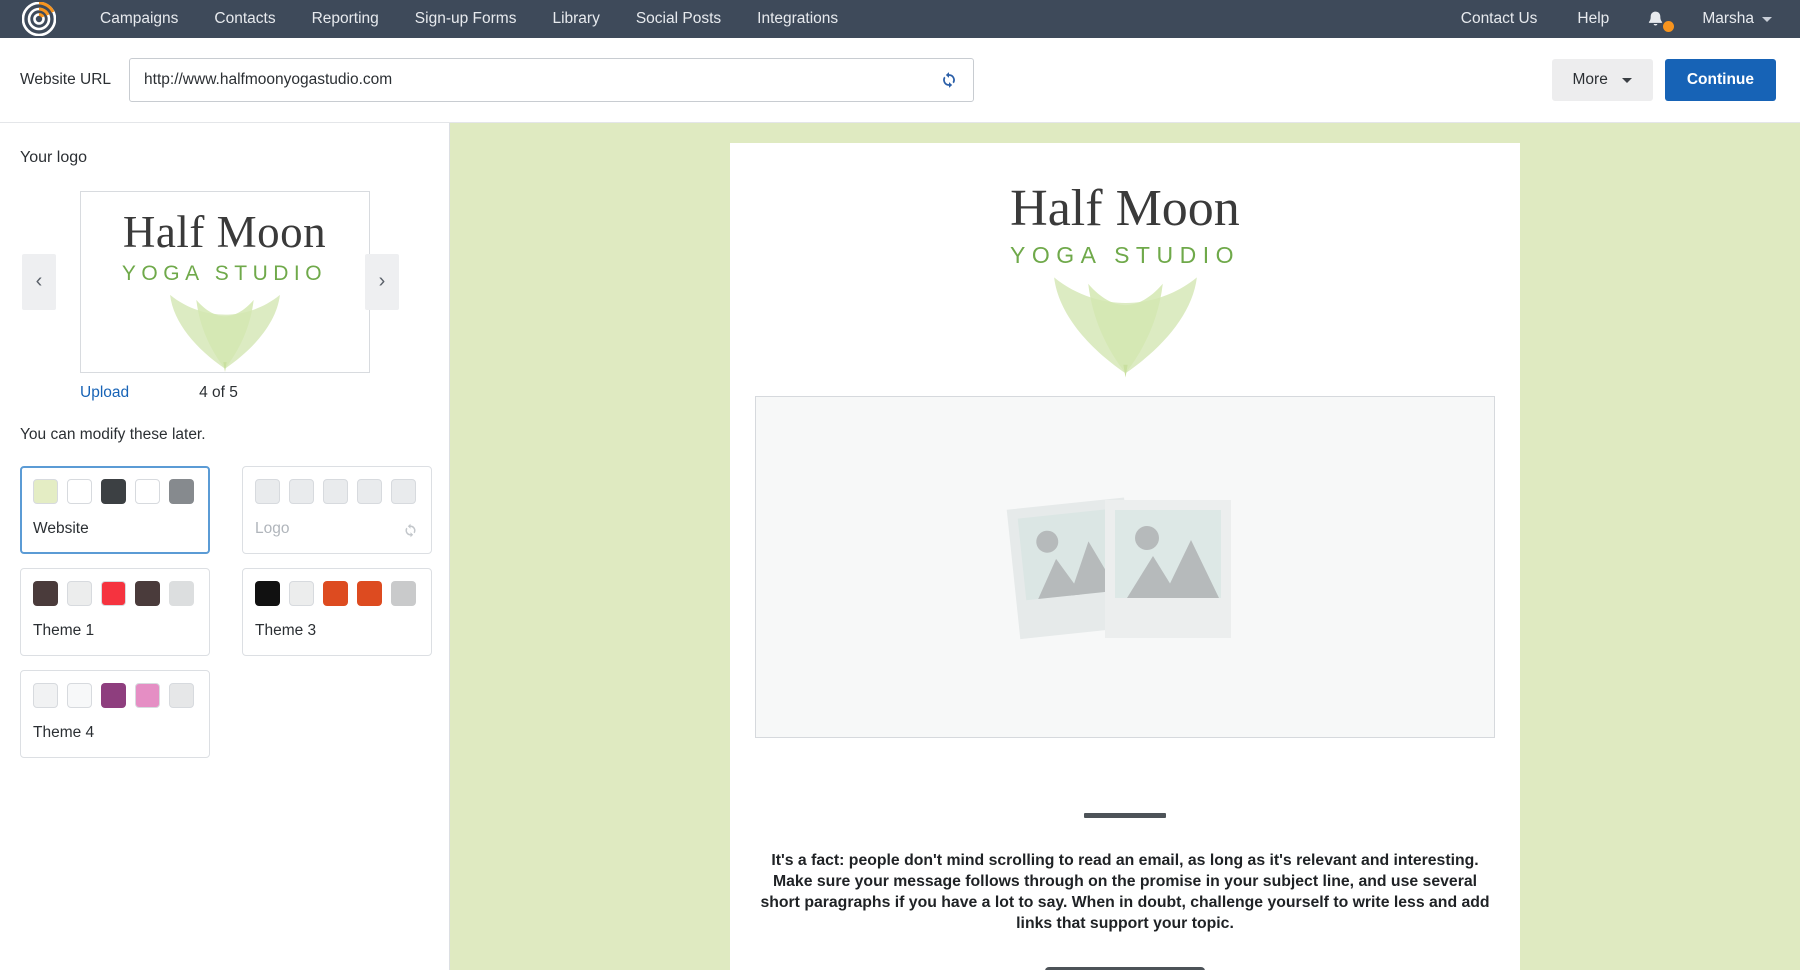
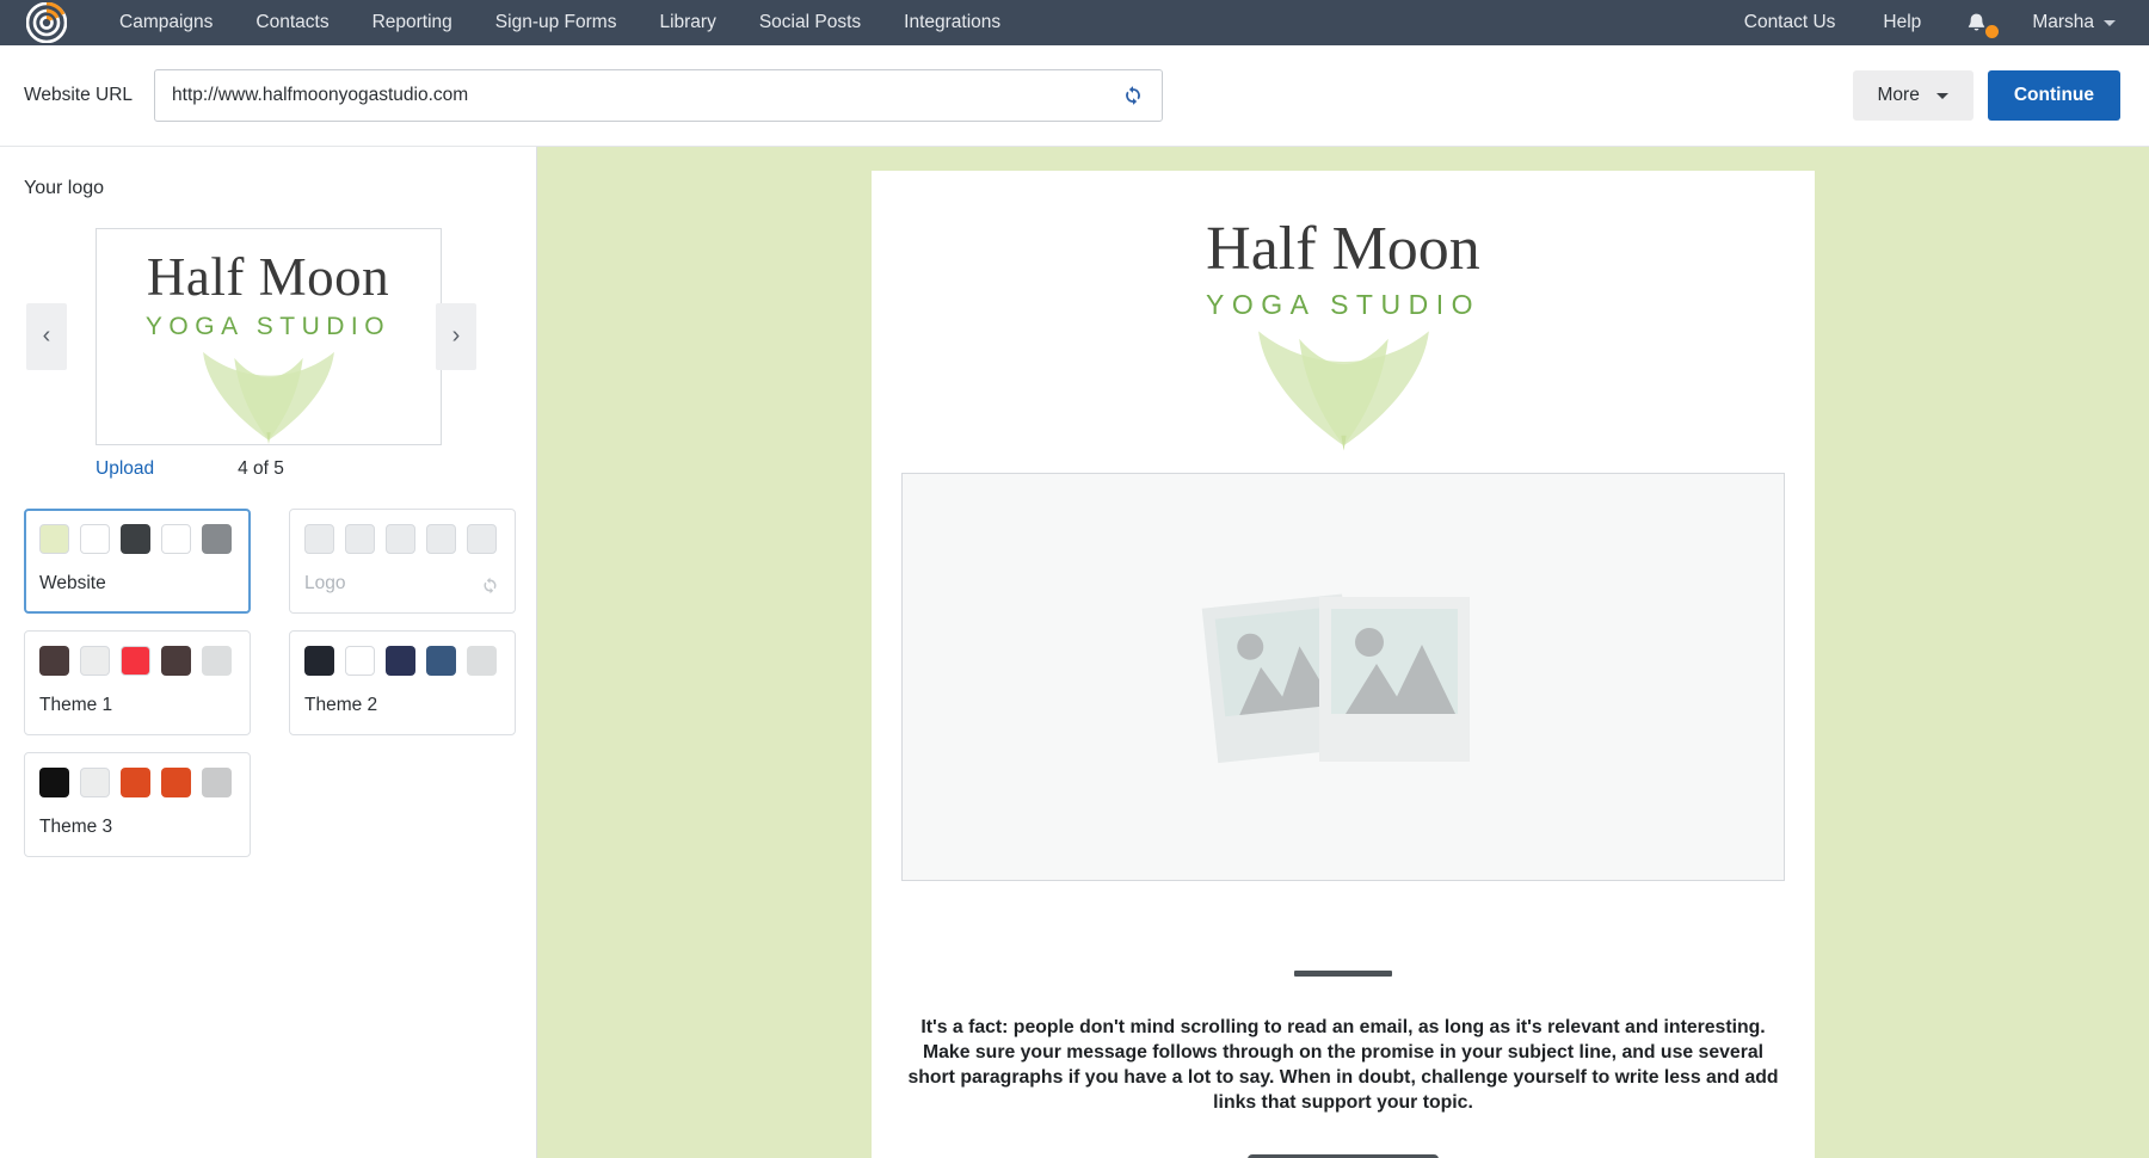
  Campaigns
  Contacts
  Reporting
  Sign-up Forms
  Library
  Social Posts
  Integrations
  Contact Us
  Help
  Marsha
  Website URL
  http://www.halfmoonyogastudio.com
  More
  Continue
  Your logo
  ‹
  Half Moon
  YOGA STUDIO
  ›
  Upload
  4 of 5
- You can modify these later.
  Website
  Logo
  Theme 1
+ Theme 2
  Theme 3
- Theme 4
  Half Moon
  YOGA STUDIO
  It's a fact: people don't mind scrolling to read an email, as long as it's relevant and interesting. Make sure your message follows through on the promise in your subject line, and use several short paragraphs if you have a lot to say. When in doubt, challenge yourself to write less and add links that support your topic.
